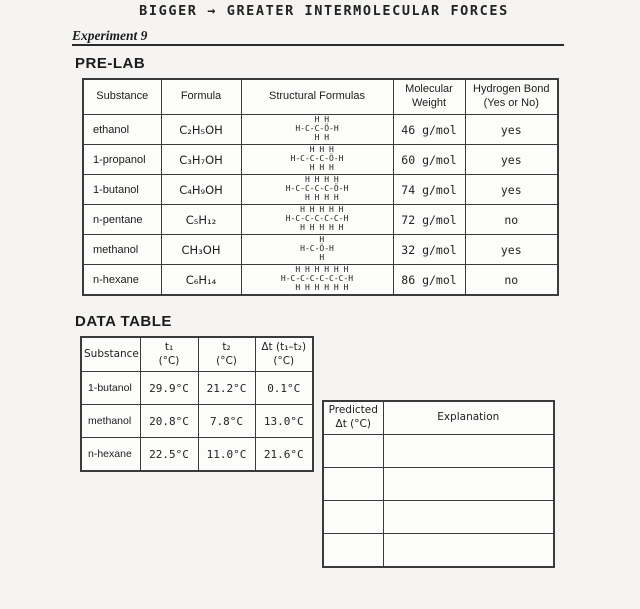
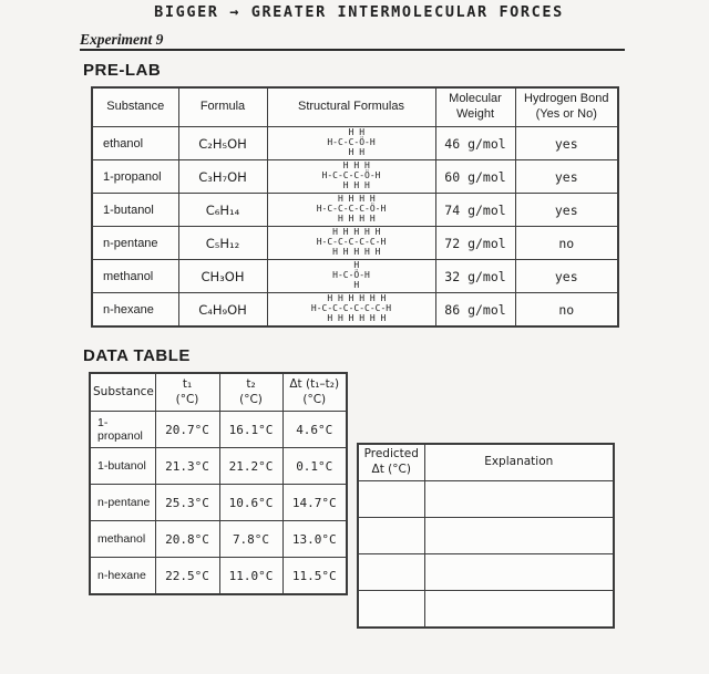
  BIGGER → GREATER INTERMOLECULAR FORCES
  Experiment 9
  PRE-LAB
  Substance	Formula	Structural Formulas	Molecular Weight	Hydrogen Bond (Yes or No)
  ethanol	C₂H₅OH	H H H-C-C-Ö-H H H	46 g/mol	yes
  1-propanol	C₃H₇OH	H H H H-C-C-C-Ö-H H H H	60 g/mol	yes
- 1-butanol	C₄H₉OH	H H H H H-C-C-C-C-Ö-H H H H H	74 g/mol	yes
+ 1-butanol	C₆H₁₄	H H H H H-C-C-C-C-Ö-H H H H H	74 g/mol	yes
  n-pentane	C₅H₁₂	H H H H H H-C-C-C-C-C-H H H H H H	72 g/mol	no
  methanol	CH₃OH	H H-C-Ö-H H	32 g/mol	yes
- n-hexane	C₆H₁₄	H H H H H H H-C-C-C-C-C-C-H H H H H H H	86 g/mol	no
+ n-hexane	C₄H₉OH	H H H H H H H-C-C-C-C-C-C-H H H H H H H	86 g/mol	no
  DATA TABLE
  Substance	t₁ (°C)	t₂ (°C)	Δt (t₁–t₂) (°C)
+ 1-propanol	20.7°C	16.1°C	4.6°C
- 1-butanol	29.9°C	21.2°C	0.1°C
+ 1-butanol	21.3°C	21.2°C	0.1°C
+ n-pentane	25.3°C	10.6°C	14.7°C
  methanol	20.8°C	7.8°C	13.0°C
- n-hexane	22.5°C	11.0°C	21.6°C
+ n-hexane	22.5°C	11.0°C	11.5°C
  Predicted Δt (°C)	Explanation
